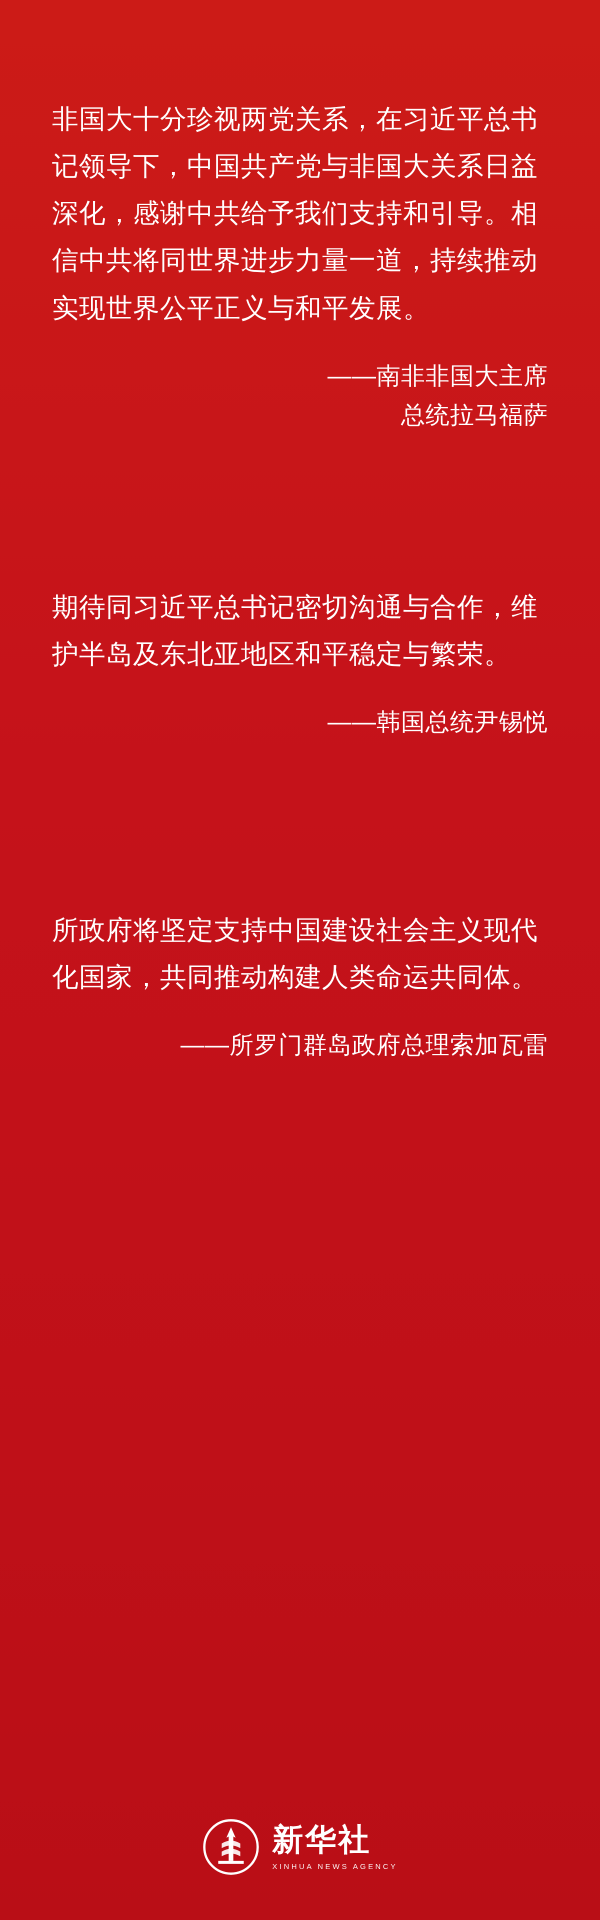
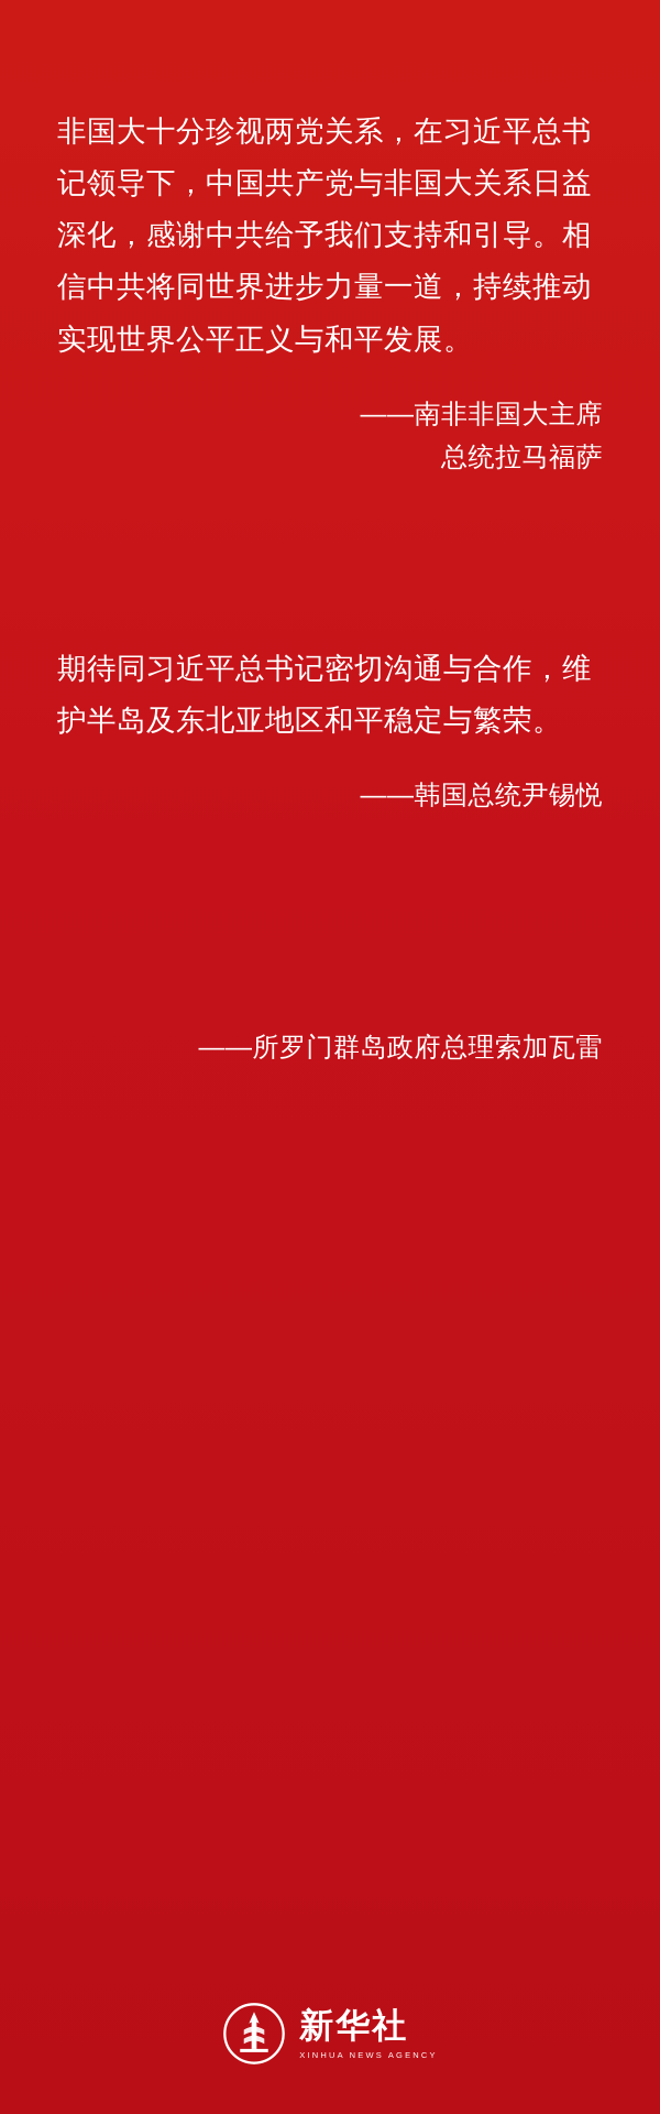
  非国大十分珍视两党关系，在习近平总书记领导下，中国共产党与非国大关系日益深化，感谢中共给予我们支持和引导。相信中共将同世界进步力量一道，持续推动实现世界公平正义与和平发展。
  ——南非非国大主席
  总统拉马福萨
  期待同习近平总书记密切沟通与合作，维护半岛及东北亚地区和平稳定与繁荣。
  ——韩国总统尹锡悦
- 所政府将坚定支持中国建设社会主义现代化国家，共同推动构建人类命运共同体。
  ——所罗门群岛政府总理索加瓦雷
  新华社
  XINHUA NEWS AGENCY
